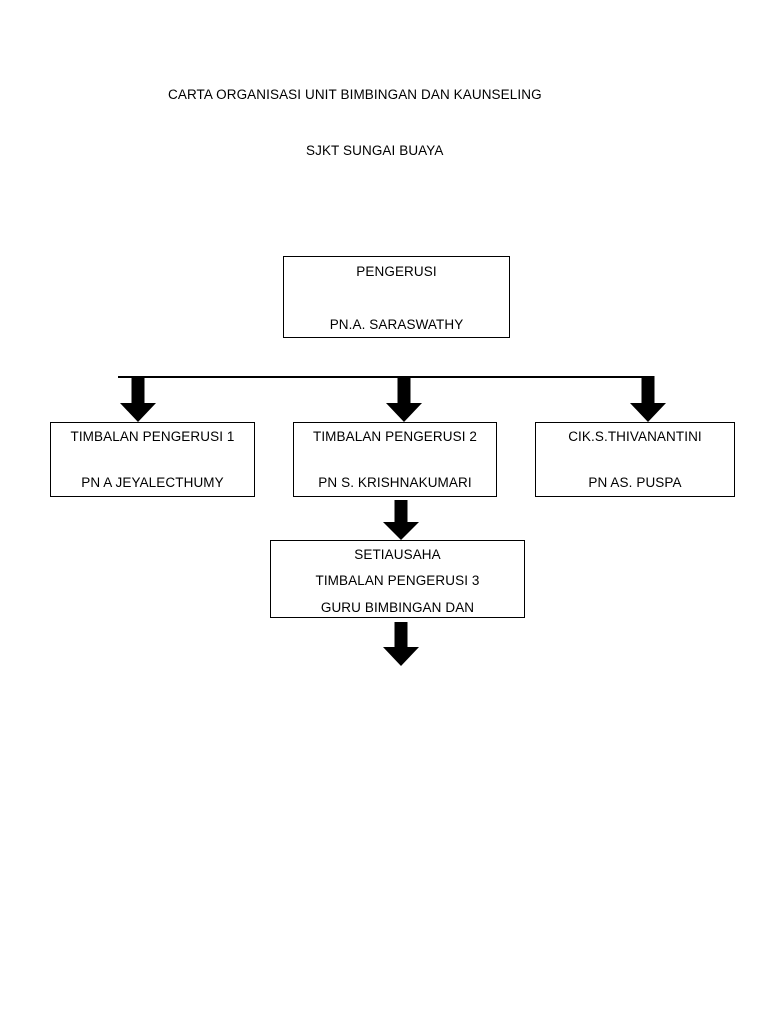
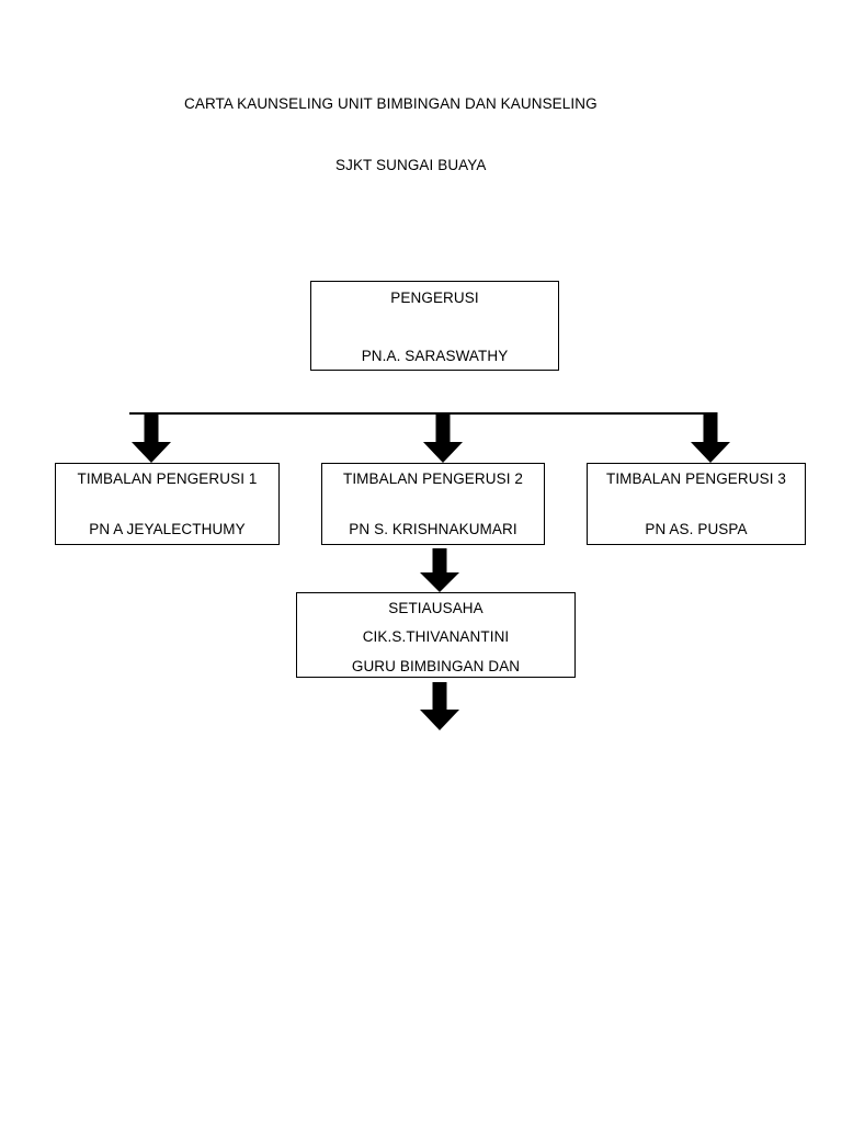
- CARTA ORGANISASI UNIT BIMBINGAN DAN KAUNSELING
+ CARTA KAUNSELING UNIT BIMBINGAN DAN KAUNSELING
  SJKT SUNGAI BUAYA
  PENGERUSI
  PN.A. SARASWATHY
  TIMBALAN PENGERUSI 1
  PN A JEYALECTHUMY
  TIMBALAN PENGERUSI 2
  PN S. KRISHNAKUMARI
- CIK.S.THIVANANTINI
+ TIMBALAN PENGERUSI 3
  PN AS. PUSPA
  SETIAUSAHA
- TIMBALAN PENGERUSI 3
+ CIK.S.THIVANANTINI
  GURU BIMBINGAN DAN
